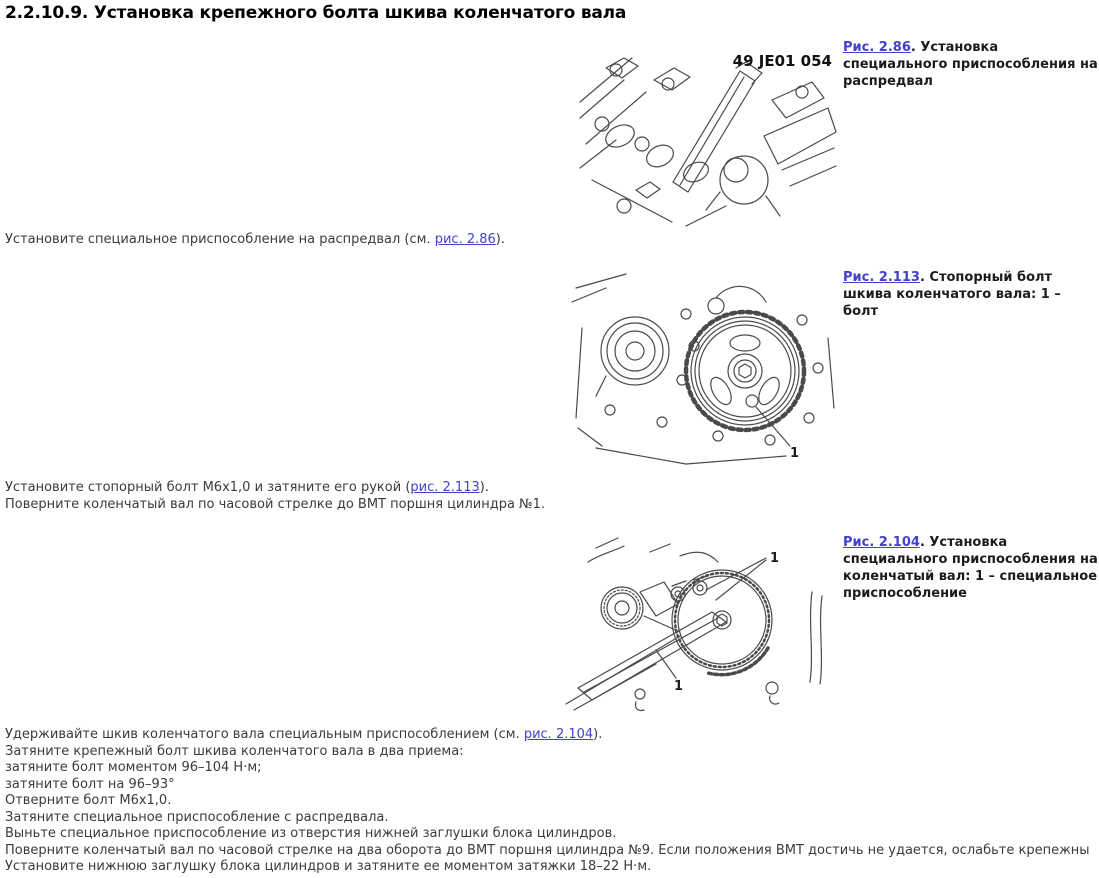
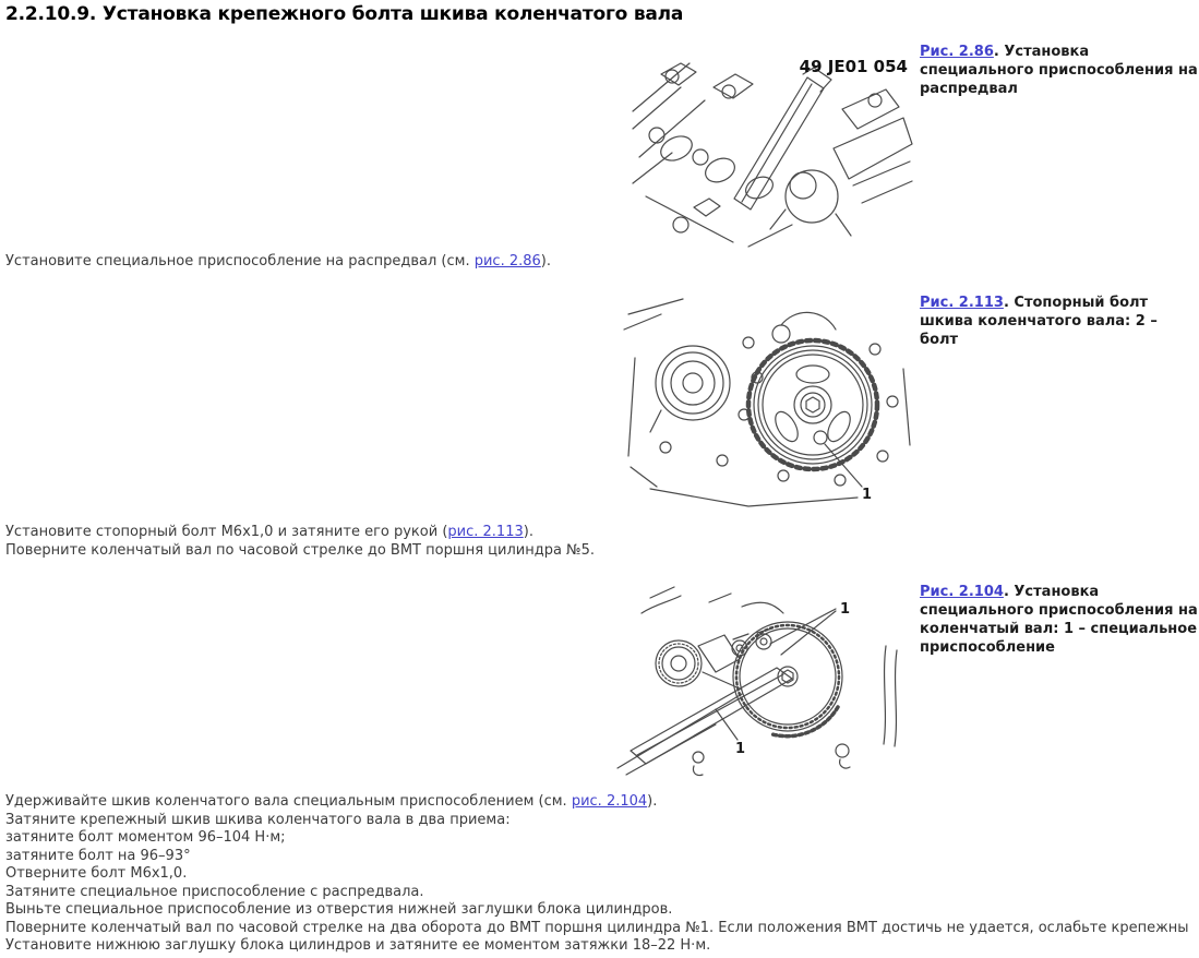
  2.2.10.9. Установка крепежного болта шкива коленчатого вала
  49 JE01 054
  Рис. 2.86. Установка специального приспособления на распредвал
  Установите специальное приспособление на распредвал (см. рис. 2.86).
  1
- Рис. 2.113. Стопорный болт шкива коленчатого вала: 1 – болт
+ Рис. 2.113. Стопорный болт шкива коленчатого вала: 2 – болт
  Установите стопорный болт М6х1,0 и затяните его рукой (рис. 2.113).
- Поверните коленчатый вал по часовой стрелке до ВМТ поршня цилиндра №1.
+ Поверните коленчатый вал по часовой стрелке до ВМТ поршня цилиндра №5.
  1
  1
  Рис. 2.104. Установка специального приспособления на коленчатый вал: 1 – специальное приспособление
  Удерживайте шкив коленчатого вала специальным приспособлением (см. рис. 2.104).
- Затяните крепежный болт шкива коленчатого вала в два приема:
+ Затяните крепежный шкив шкива коленчатого вала в два приема:
  затяните болт моментом 96–104 Н·м;
  затяните болт на 96–93°
  Отверните болт М6х1,0.
  Затяните специальное приспособление с распредвала.
  Выньте специальное приспособление из отверстия нижней заглушки блока цилиндров.
- Поверните коленчатый вал по часовой стрелке на два оборота до ВМТ поршня цилиндра №9. Если положения ВМТ достичь не удается, ослабьте крепежны
+ Поверните коленчатый вал по часовой стрелке на два оборота до ВМТ поршня цилиндра №1. Если положения ВМТ достичь не удается, ослабьте крепежны
  Установите нижнюю заглушку блока цилиндров и затяните ее моментом затяжки 18–22 Н·м.
